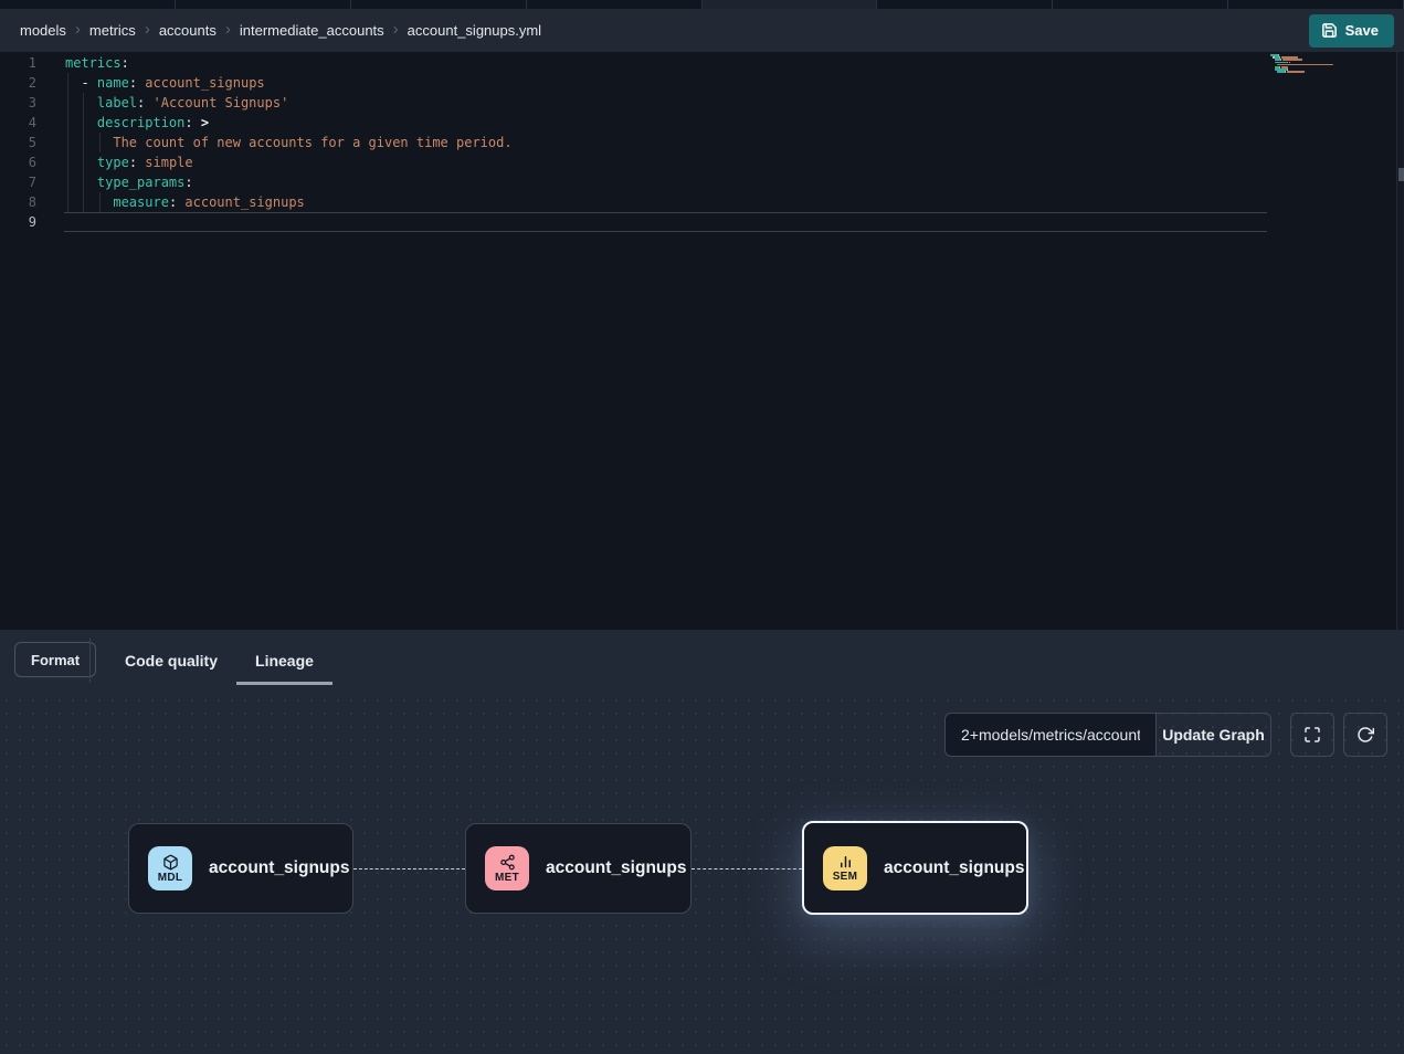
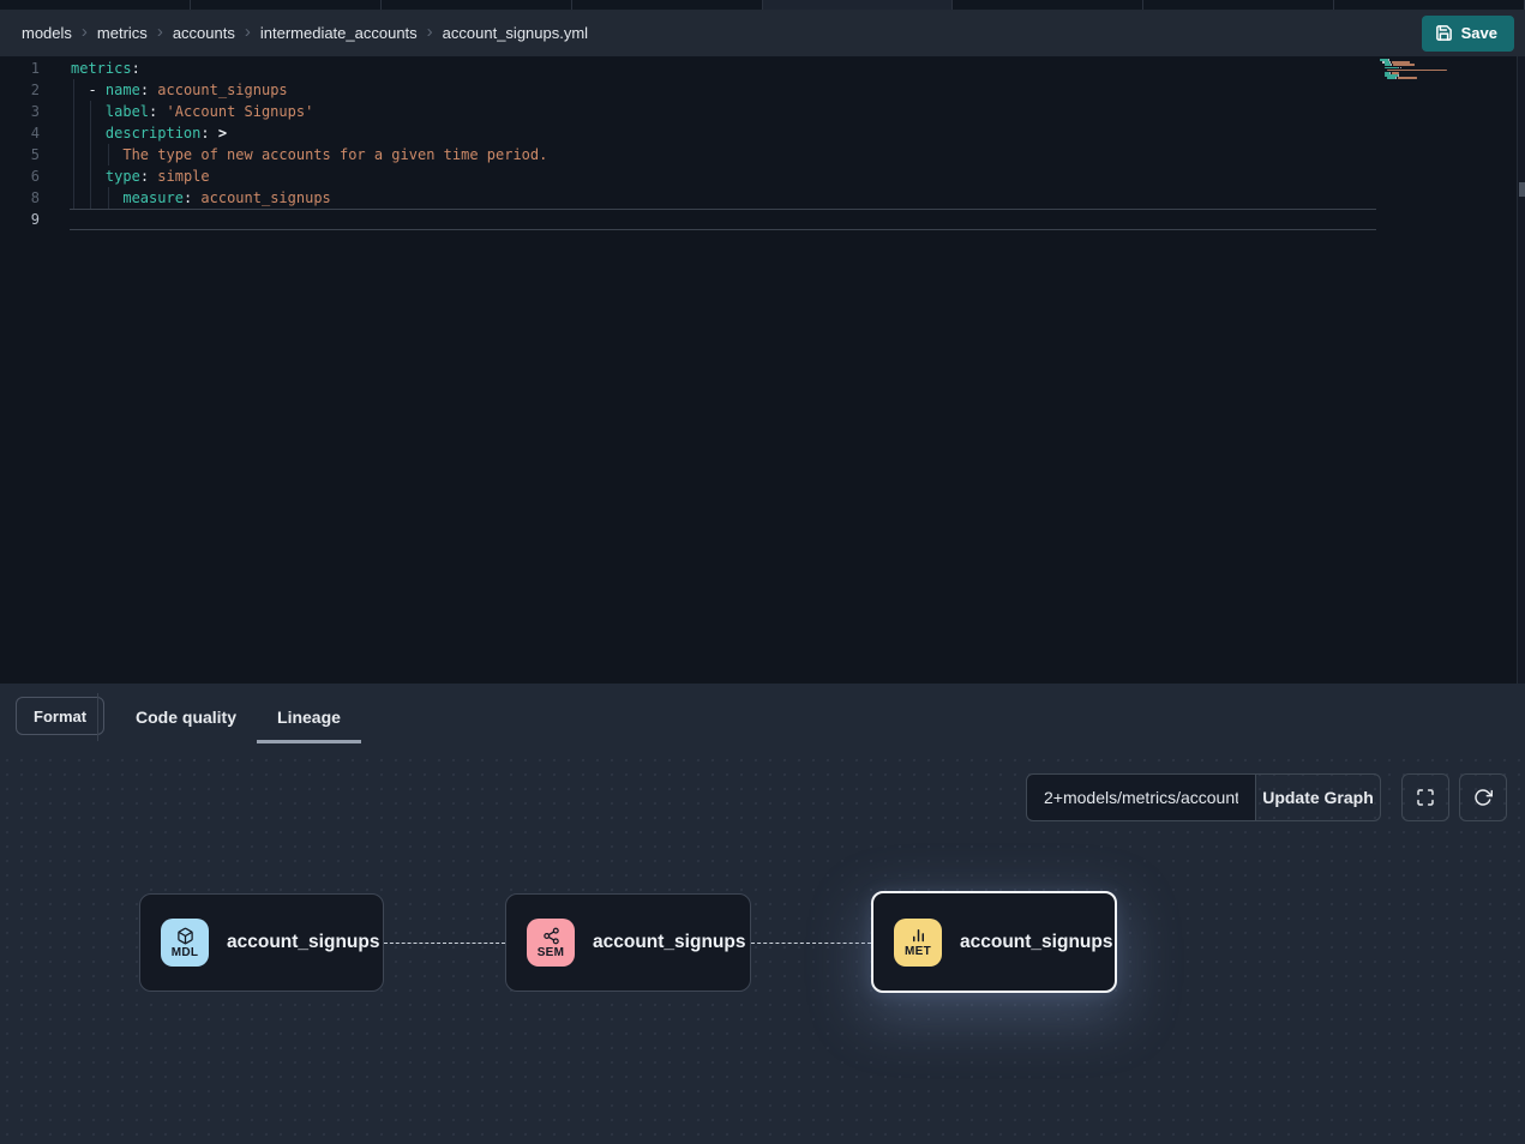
  models
  ›
  metrics
  ›
  accounts
  ›
  intermediate_accounts
  ›
  account_signups.yml
  Save
  1
  metrics:
  2
  - name: account_signups
  3
  label: 'Account Signups'
  4
  description: >
  5
- The count of new accounts for a given time period.
+ The type of new accounts for a given time period.
  6
  type: simple
- 7
- type_params:
  8
  measure: account_signups
  9
  Format
  Code quality
  Lineage
  2+models/metrics/account
  Update Graph
  MDL
  account_signups
- MET
+ SEM
  account_signups
- SEM
+ MET
  account_signups
